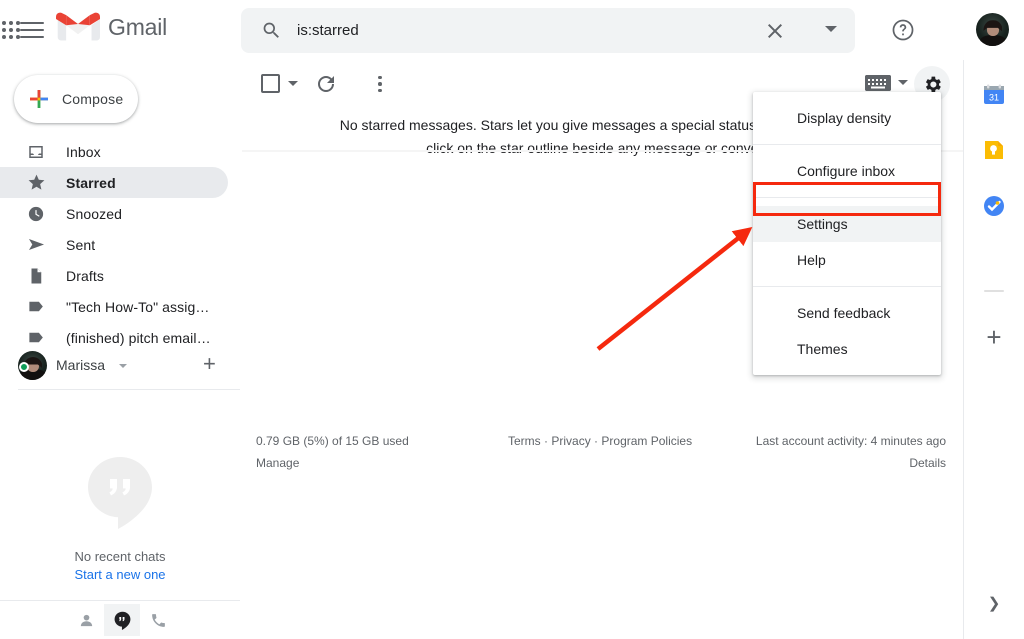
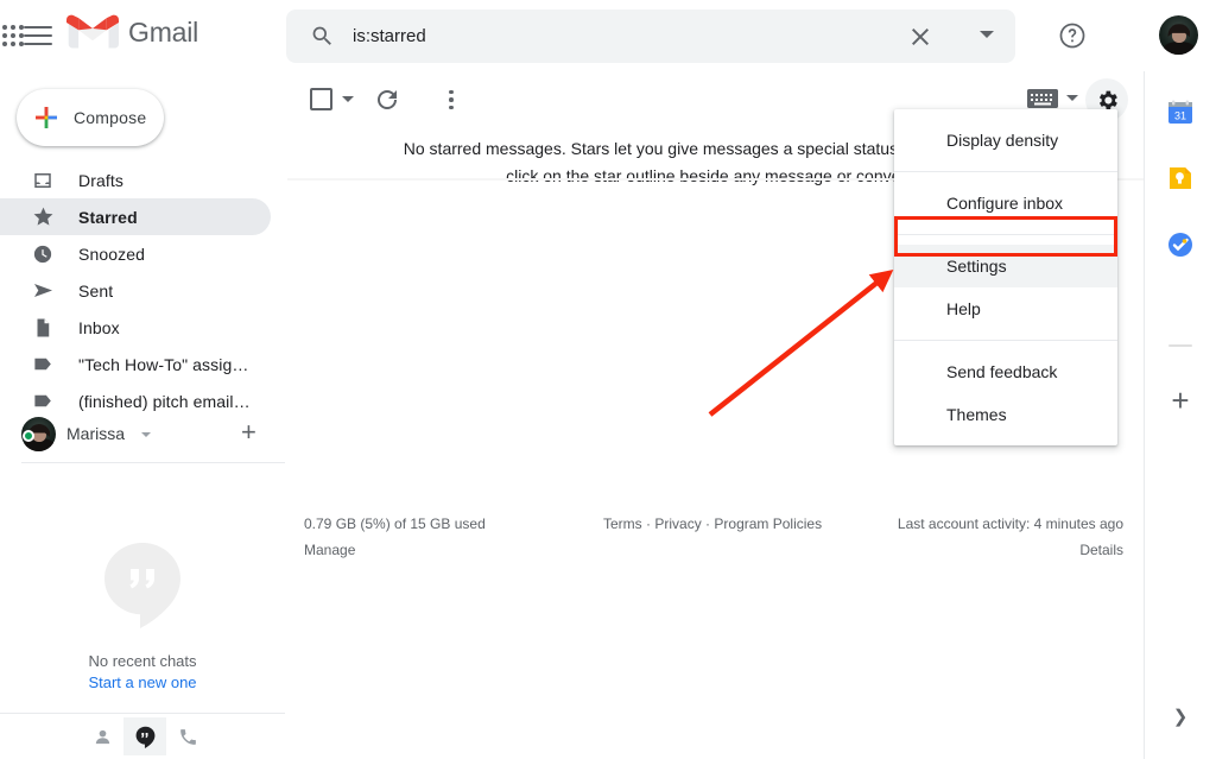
  Gmail
  is:starred
  Compose
- Inbox
+ Drafts
  Starred
  Snoozed
  Sent
- Drafts
+ Inbox
  "Tech How-To" assign. f
  (finished) pitch emails f
  Marissa
  +
  No recent chats
  Start a new one
  No starred messages. Stars let you give messages a special statu
  click on the star outline beside any message or conv
  0.79 GB (5%) of 15 GB used
  Manage
  Terms · Privacy · Program Policies
  Last account activity: 4 minutes ago
  Details
  31
  +
  ❯
  Display density
  Configure inbox
  Settings
  Help
  Send feedback
  Themes
